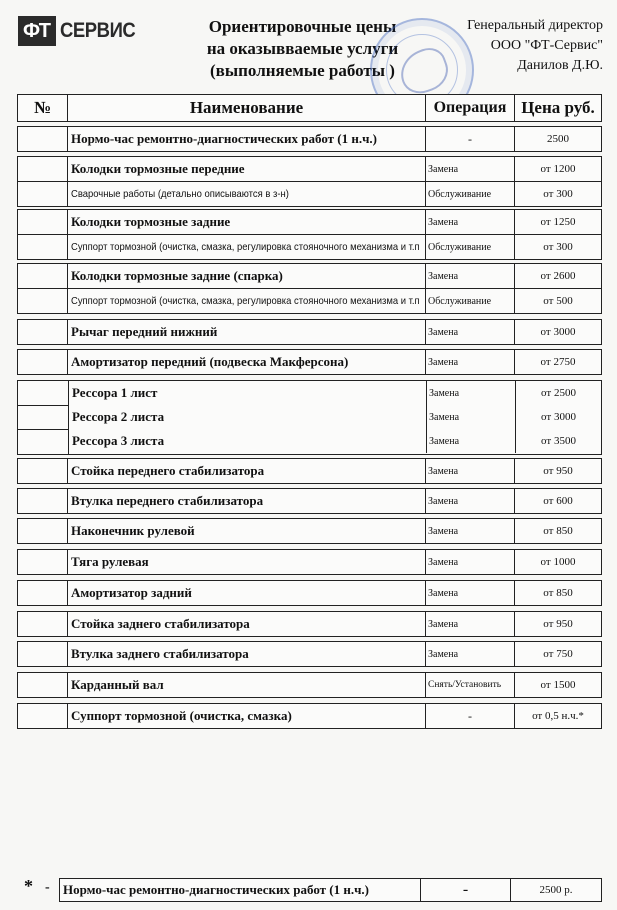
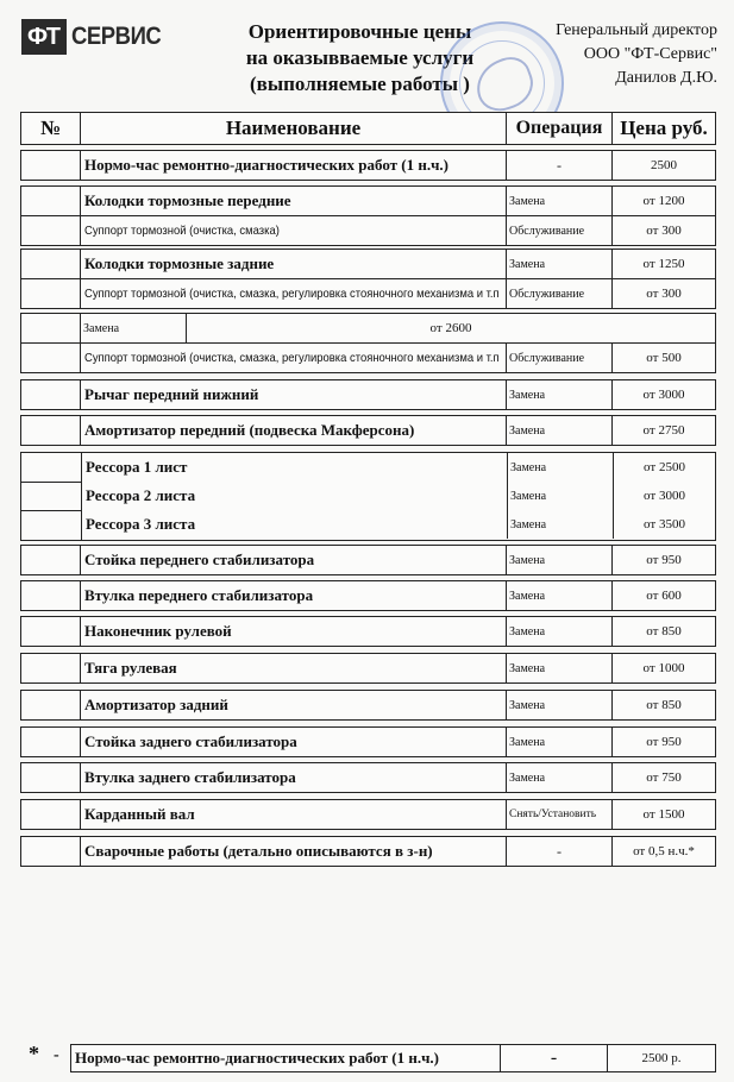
  ФТ
  СЕРВИС
  Ориентировочные цены
  на оказывваемые услуги
  (выполняемые работы )
  Генеральный директор
  ООО "ФТ-Сервис"
  Данилов Д.Ю.
  №
  Наименование
  Операция
  Цена руб.
  Нормо-час ремонтно-диагностических работ (1 н.ч.)
  -
  2500
  Колодки тормозные передние
  Замена
  от 1200
- Сварочные работы (детально описываются в з-н)
+ Суппорт тормозной (очистка, смазка)
  Обслуживание
  от 300
  Колодки тормозные задние
  Замена
  от 1250
  Суппорт тормозной (очистка, смазка, регулировка стояночного механизма и т.п
  Обслуживание
  от 300
- Колодки тормозные задние (спарка)
  Замена
  от 2600
  Суппорт тормозной (очистка, смазка, регулировка стояночного механизма и т.п
  Обслуживание
  от 500
  Рычаг передний нижний
  Замена
  от 3000
  Амортизатор передний (подвеска Макферсона)
  Замена
  от 2750
  Рессора 1 лист
  Замена
  от 2500
  Рессора 2 листа
  Замена
  от 3000
  Рессора 3 листа
  Замена
  от 3500
  Стойка переднего стабилизатора
  Замена
  от 950
  Втулка переднего стабилизатора
  Замена
  от 600
  Наконечник рулевой
  Замена
  от 850
  Тяга рулевая
  Замена
  от 1000
  Амортизатор задний
  Замена
  от 850
  Стойка заднего стабилизатора
  Замена
  от 950
  Втулка заднего стабилизатора
  Замена
  от 750
  Карданный вал
  Снять/Установить
  от 1500
- Суппорт тормозной (очистка, смазка)
+ Сварочные работы (детально описываются в з-н)
  -
  от 0,5 н.ч.*
  *
  -
  Нормо-час ремонтно-диагностических работ (1 н.ч.)
  -
  2500 р.
